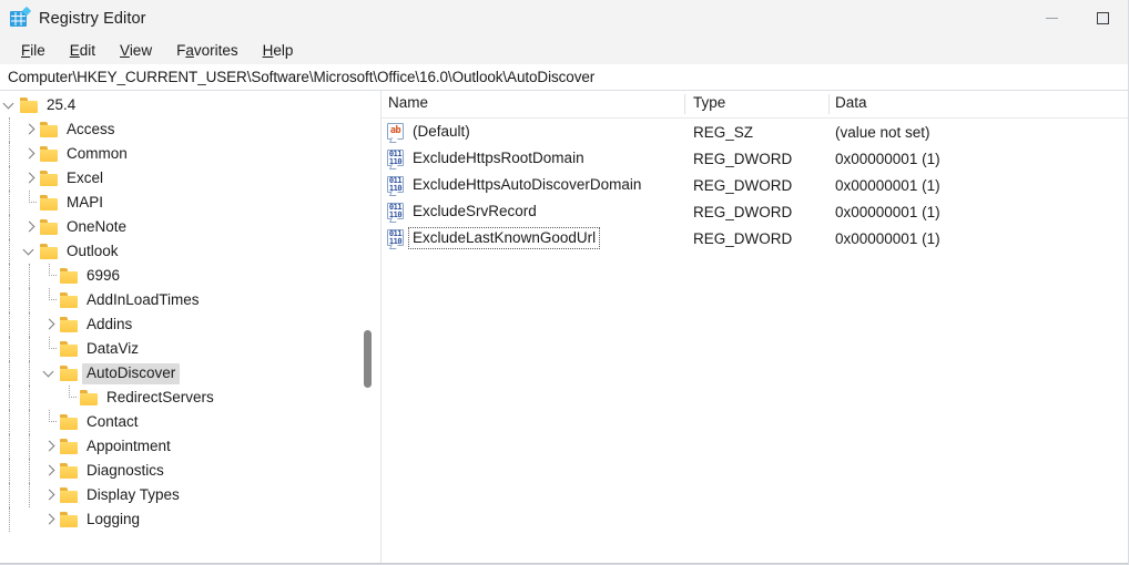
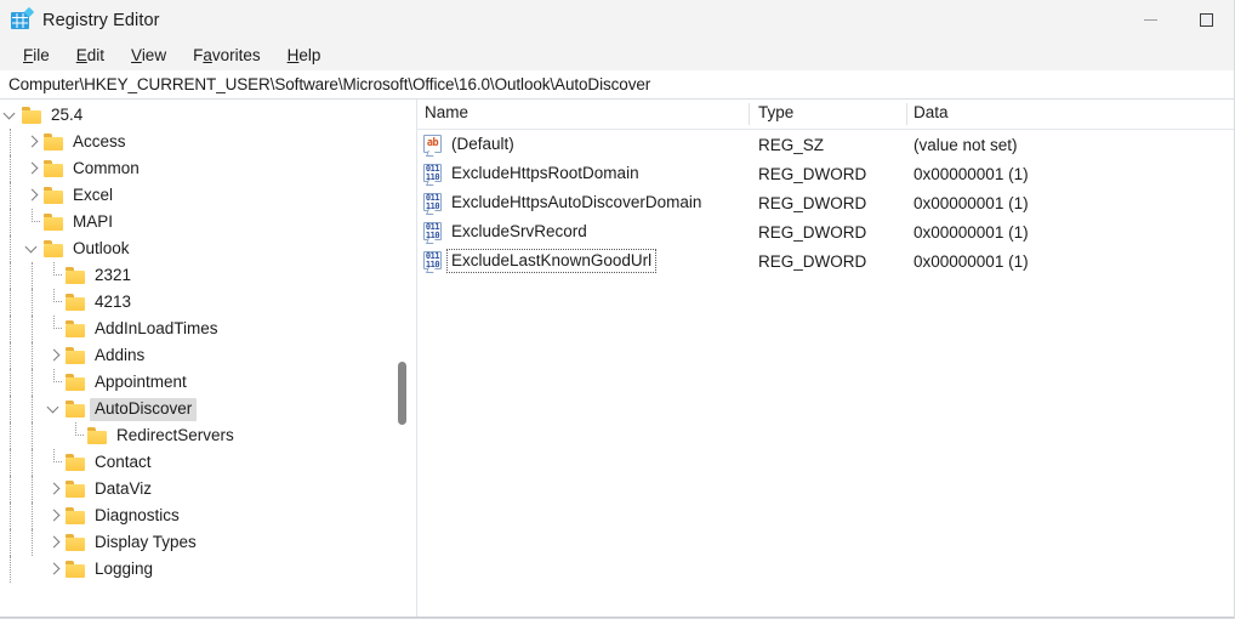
  Registry Editor
  File
  Edit
  View
  Favorites
  Help
  Computer\HKEY_CURRENT_USER\Software\Microsoft\Office\16.0\Outlook\AutoDiscover
  25.4
  Access
  Common
  Excel
  MAPI
- OneNote
  Outlook
+ 2321
- 6996
+ 4213
  AddInLoadTimes
  Addins
- DataViz
+ Appointment
  AutoDiscover
  RedirectServers
  Contact
- Appointment
+ DataViz
  Diagnostics
  Display Types
  Logging
  Name
  Type
  Data
  ab
  (Default)
  REG_SZ
  (value not set)
  011
  110
  ExcludeHttpsRootDomain
  REG_DWORD
  0x00000001 (1)
  011
  110
  ExcludeHttpsAutoDiscoverDomain
  REG_DWORD
  0x00000001 (1)
  011
  110
  ExcludeSrvRecord
  REG_DWORD
  0x00000001 (1)
  011
  110
  ExcludeLastKnownGoodUrl
  REG_DWORD
  0x00000001 (1)
